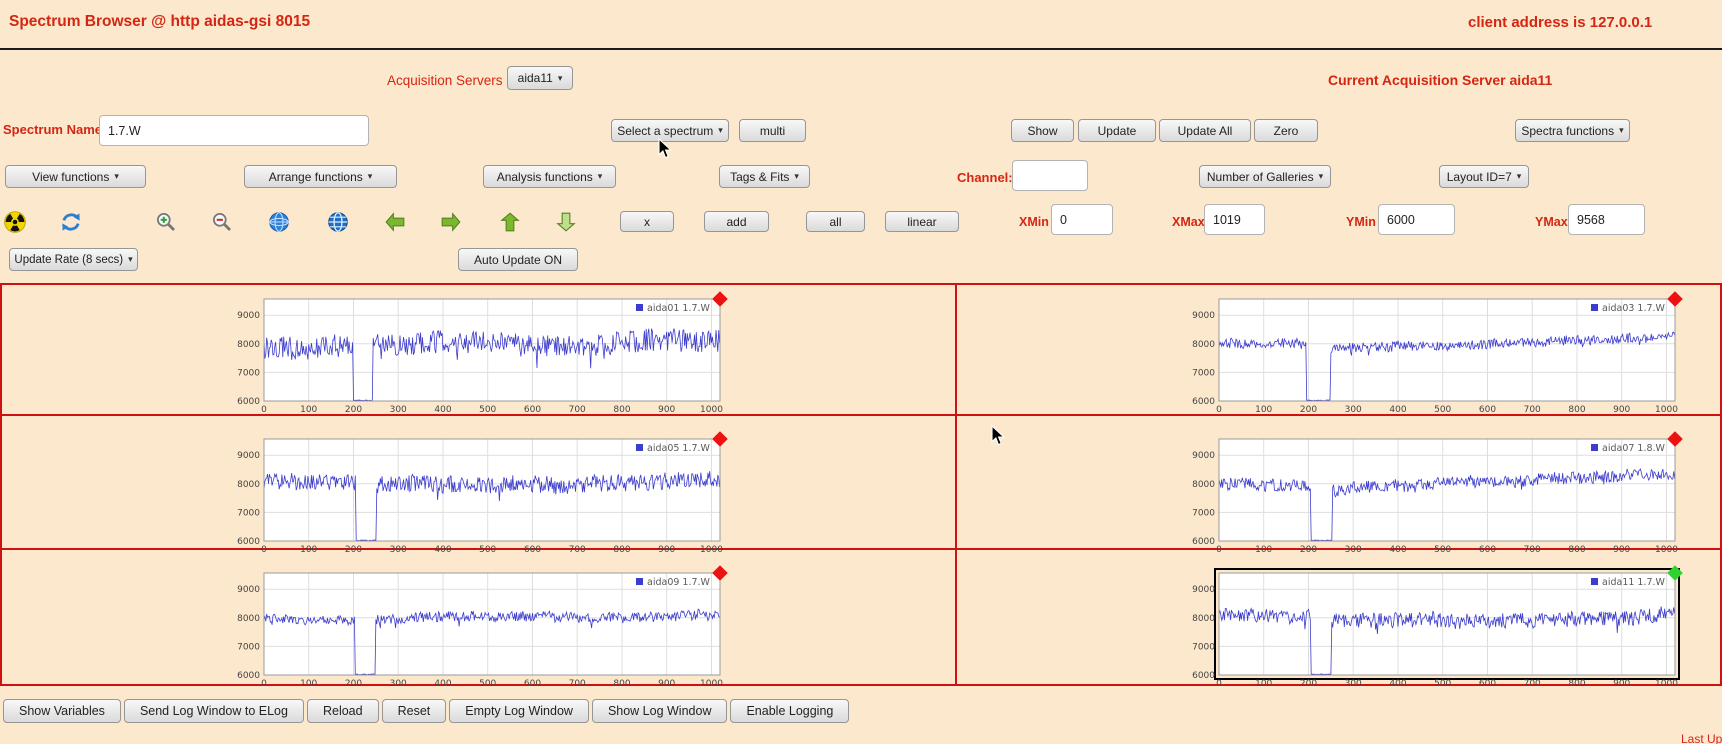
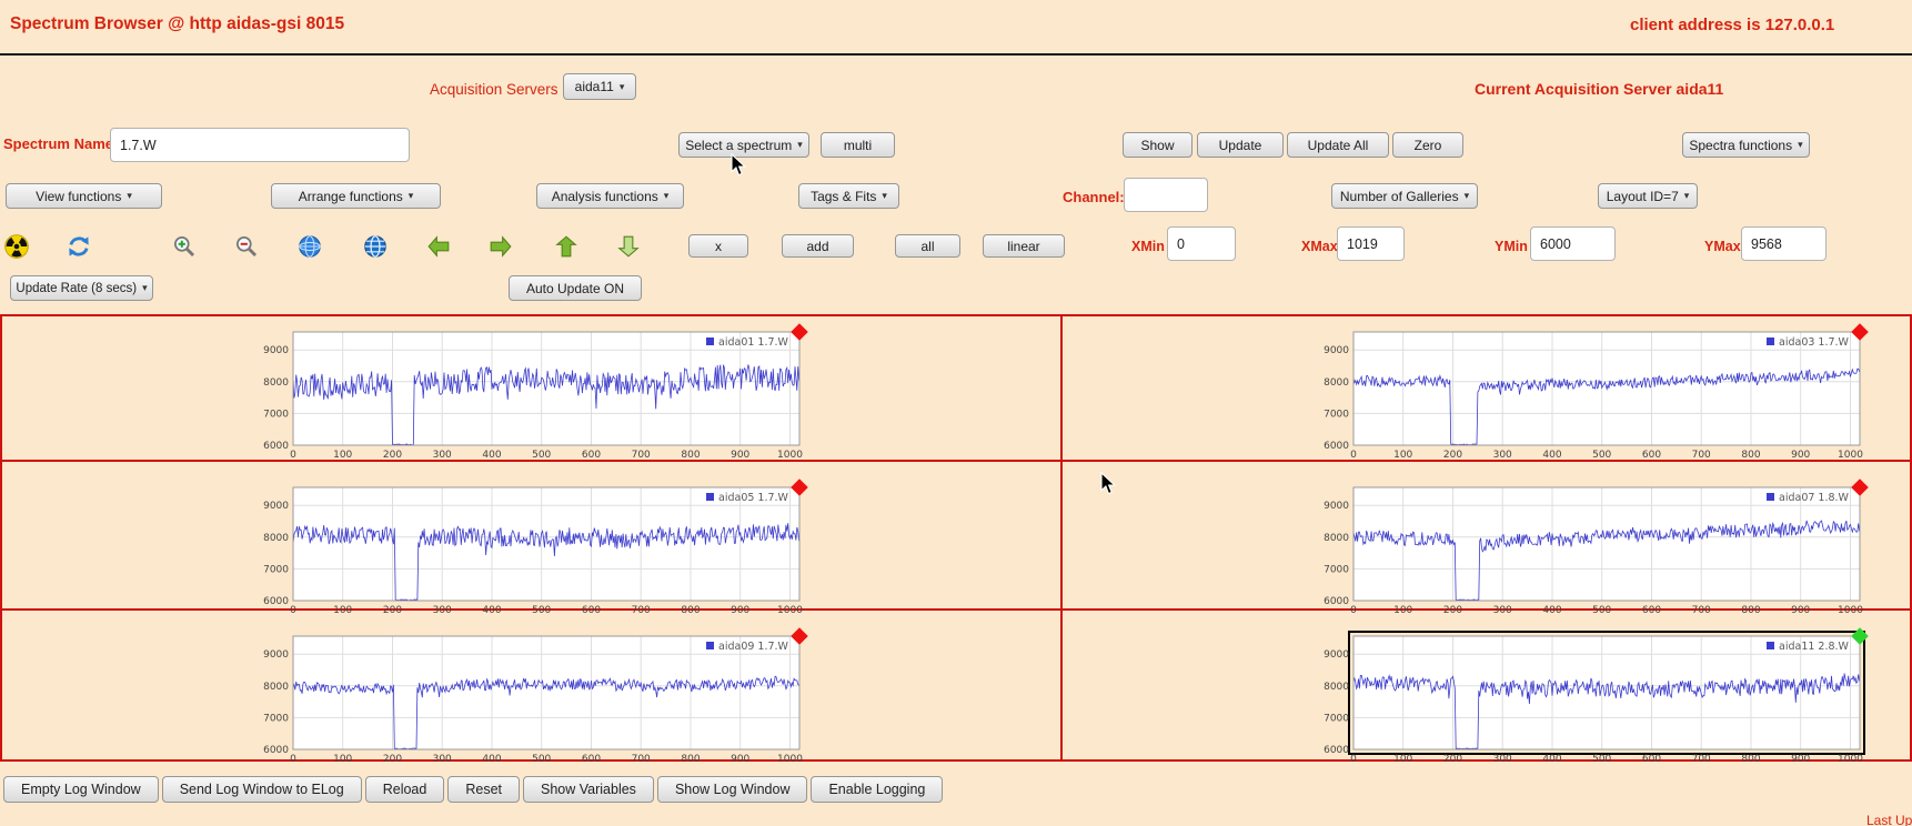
  Spectrum Browser @ http aidas-gsi 8015
  client address is 127.0.0.1
  Acquisition Servers
  aida11
  ▾
  Current Acquisition Server aida11
  Spectrum Nam
  1.7.W
  Select a spectrum
  ▾
  multi
  Show
  Update
  Update All
  Zero
  Spectra functions
  ▾
  View functions
  ▾
  Arrange functions
  ▾
  Analysis functions
  ▾
  Tags & Fits
  ▾
  Channel:
  Number of Galleries
  ▾
  Layout ID=7
  ▾
  x
  add
  all
  linear
  XMin
  0
  XMax
  1019
  YMin
  6000
  YMax
  9568
  Update Rate (8 secs)
  ▾
  Auto Update ON
  aida01 1.7.W
  0
  100
  200
  300
  400
  500
  600
  700
  800
  900
  1000
  6000
  7000
  8000
  9000
  aida03 1.7.W
  0
  100
  200
  300
  400
  500
  600
  700
  800
  900
  1000
  6000
  7000
  8000
  9000
  aida05 1.7.W
  0
  100
  200
  300
  400
  500
  600
  700
  800
  900
  1000
  6000
  7000
  8000
  9000
  aida07 1.8.W
  0
  100
  200
  300
  400
  500
  600
  700
  800
  900
  1000
  6000
  7000
  8000
  9000
  aida09 1.7.W
  0
  100
  200
  300
  400
  500
  600
  700
  800
  900
  1000
  6000
  7000
  8000
  9000
- aida11 1.7.W
+ aida11 2.8.W
  0
  100
  200
  300
  400
  500
  600
  700
  800
  900
  1000
  6000
  7000
  8000
  9000
- Show Variables
+ Empty Log Window
  Send Log Window to ELog
  Reload
  Reset
- Empty Log Window
+ Show Variables
  Show Log Window
  Enable Logging
  Last Up
